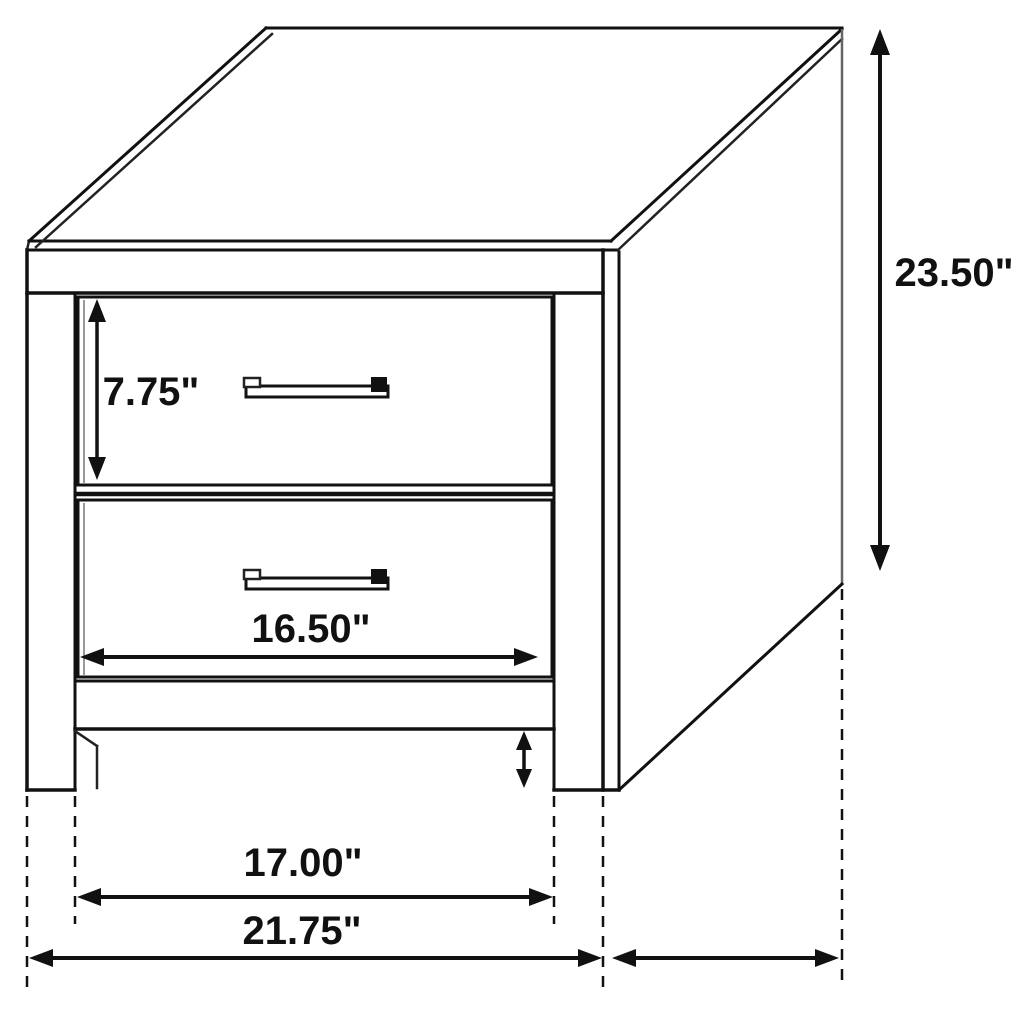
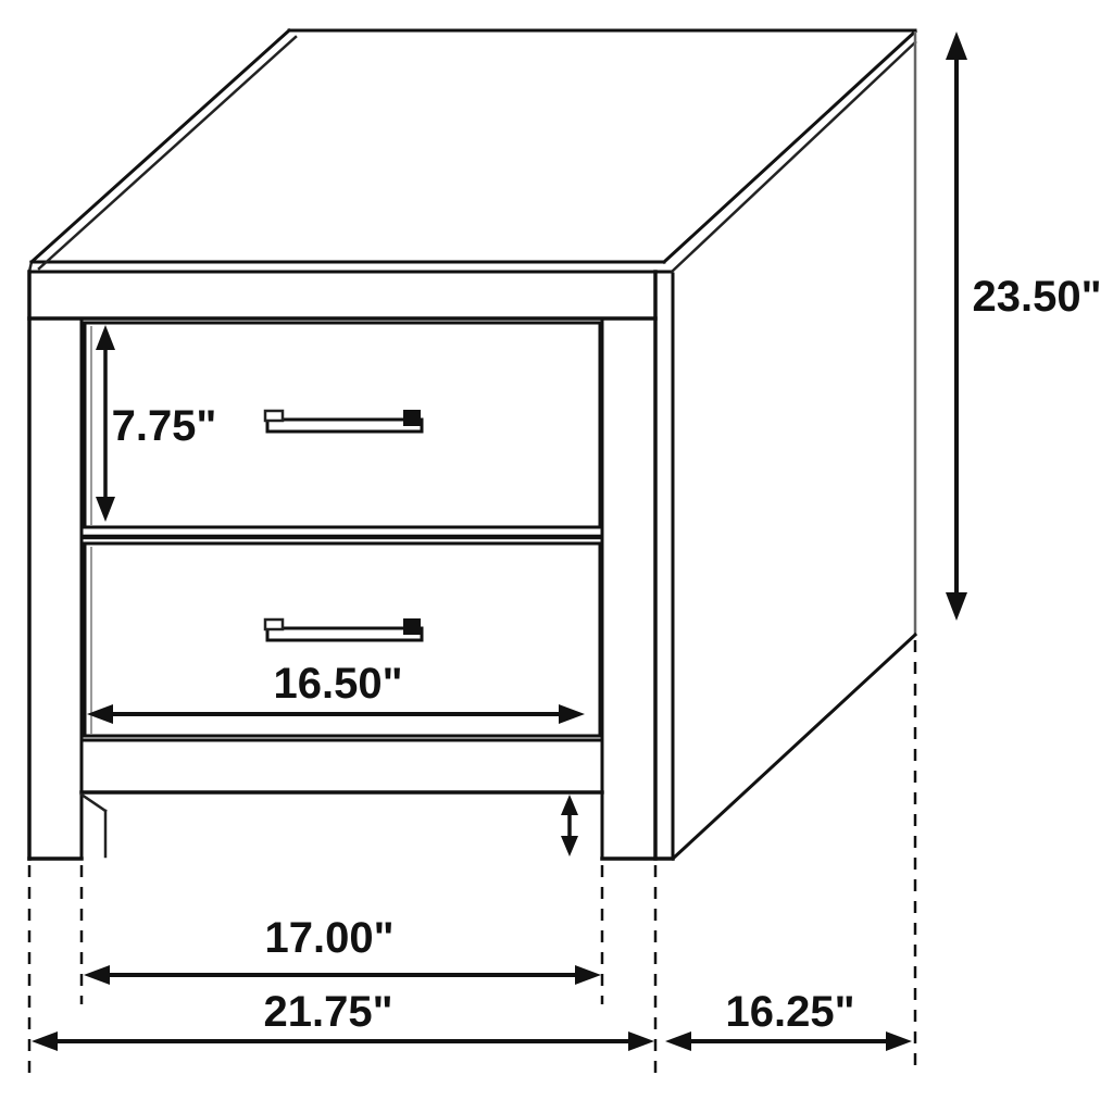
  23.50"
  7.75"
  16.50"
  17.00"
  21.75"
+ 16.25"
